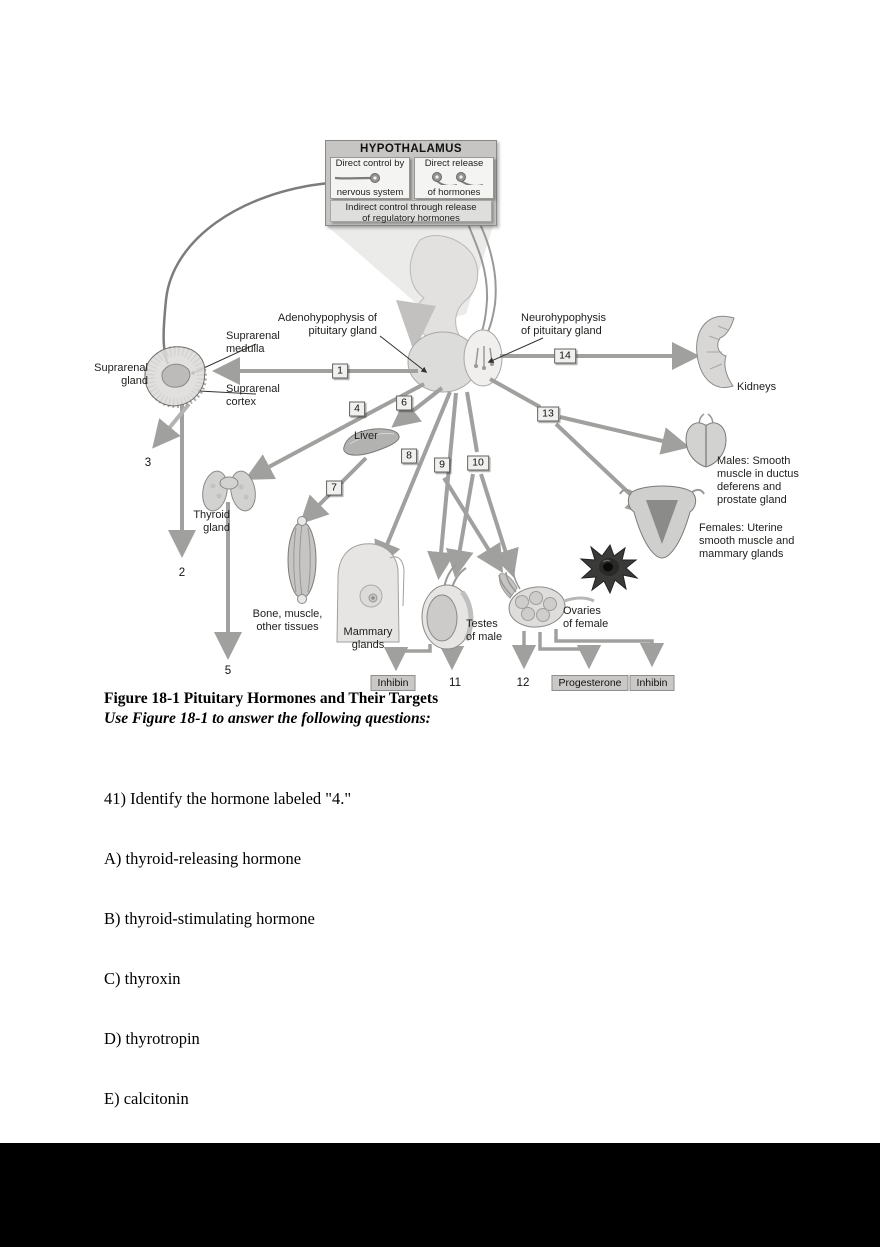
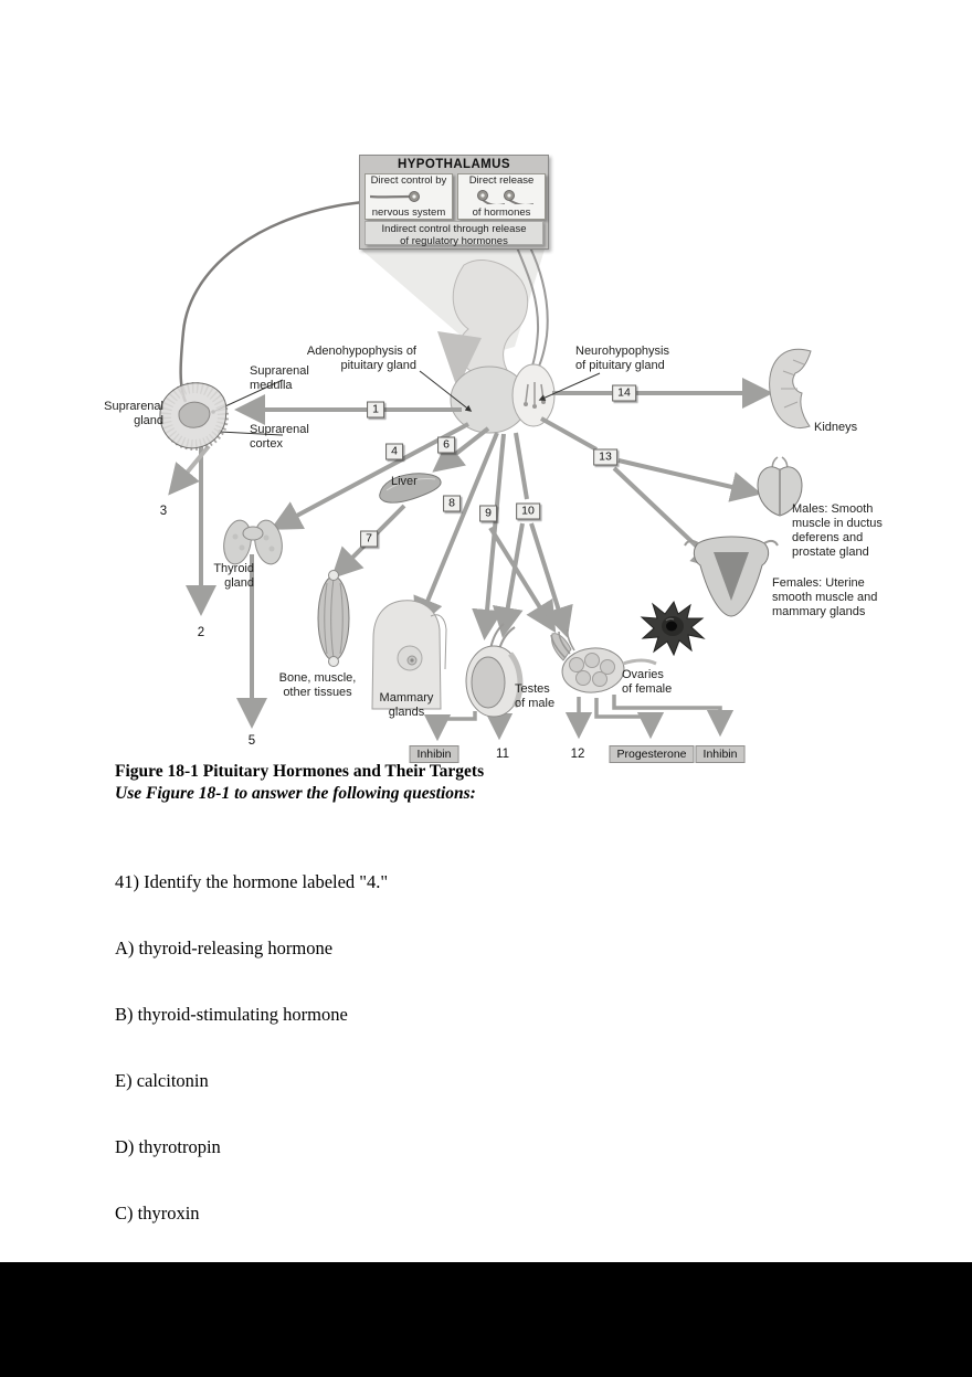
  HYPOTHALAMUS
  Direct control by
  nervous system
  Direct release
  of hormones
  Indirect control through release
  of regulatory hormones
  Adenohypophysis of
  pituitary gland
  Neurohypophysis
  of pituitary gland
  Suprarenal
  medulla
  Suprarenal
  gland
  Suprarenal
  cortex
  Kidneys
  Liver
  Thyroid
  gland
  Bone, muscle,
  other tissues
  Mammary
  glands
  Testes
  of male
  Ovaries
  of female
  Males: Smooth
  muscle in ductus
  deferens and
  prostate gland
  Females: Uterine
  smooth muscle and
  mammary glands
  1
  2
  3
  4
  5
  6
  7
  8
  9
  10
  11
  12
  13
  14
  Inhibin
  Progesterone
  Inhibin
  Figure 18-1 Pituitary Hormones and Their Targets
  Use Figure 18-1 to answer the following questions:
  41) Identify the hormone labeled "4."
  A) thyroid-releasing hormone
  B) thyroid-stimulating hormone
- C) thyroxin
+ E) calcitonin
  D) thyrotropin
- E) calcitonin
+ C) thyroxin
